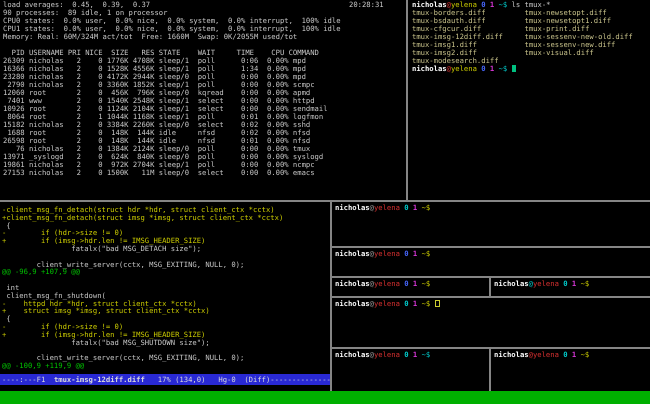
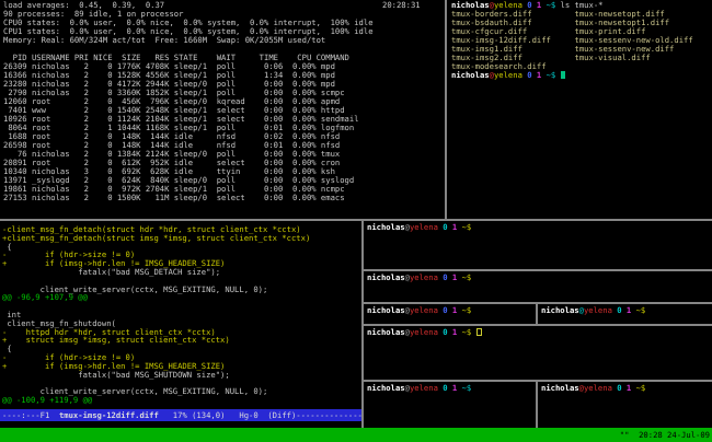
  load averages: 0.45, 0.39, 0.37
  90 processes: 89 idle, 1 on processor
  CPU0 states: 0.0% user, 0.0% nice, 0.0% system, 0.0% interrupt, 100% idle
  CPU1 states: 0.0% user, 0.0% nice, 0.0% system, 0.0% interrupt, 100% idle
  Memory: Real: 60M/324M act/tot Free: 1660M Swap: 0K/2055M used/tot
  PID USERNAME PRI NICE SIZE RES STATE WAIT TIME CPU COMMAND
  26309 nicholas 2 0 1776K 4708K sleep/1 poll 0:06 0.00% mpd
  16366 nicholas 2 0 1528K 4556K sleep/1 poll 1:34 0.00% mpd
  23280 nicholas 2 0 4172K 2944K sleep/0 poll 0:00 0.00% mpd
  2790 nicholas 2 0 3360K 1852K sleep/1 poll 0:00 0.00% scmpc
  12060 root 2 0 456K 796K sleep/0 kqread 0:00 0.00% apmd
  7401 www 2 0 1540K 2548K sleep/1 select 0:00 0.00% httpd
  10926 root 2 0 1124K 2104K sleep/1 select 0:00 0.00% sendmail
  8064 root 2 1 1044K 1168K sleep/1 poll 0:01 0.00% logfmon
- 15182 nicholas 2 0 3384K 2260K sleep/0 select 0:02 0.00% sshd
  1688 root 2 0 148K 144K idle nfsd 0:02 0.00% nfsd
  26598 root 2 0 148K 144K idle nfsd 0:01 0.00% nfsd
  76 nicholas 2 0 1384K 2124K sleep/0 poll 0:00 0.00% tmux
+ 20891 root 2 0 612K 952K idle select 0:00 0.00% cron
+ 10340 nicholas 3 0 692K 628K idle ttyin 0:00 0.00% ksh
  13971 _syslogd 2 0 624K 840K sleep/0 poll 0:00 0.00% syslogd
  19861 nicholas 2 0 972K 2704K sleep/1 poll 0:00 0.00% ncmpc
  27153 nicholas 2 0 1500K 11M sleep/0 select 0:00 0.00% emacs
  20:28:31
  nicholas@yelena 0 1 ~$ ls tmux-*
  tmux-borders.diff tmux-newsetopt.diff
  tmux-bsdauth.diff tmux-newsetopt1.diff
  tmux-cfgcur.diff tmux-print.diff
  tmux-imsg-12diff.diff tmux-sessenv-new-old.diff
  tmux-imsg1.diff tmux-sessenv-new.diff
  tmux-imsg2.diff tmux-visual.diff
  tmux-modesearch.diff
  nicholas@yelena 0 1 ~$
  -client_msg_fn_detach(struct hdr *hdr, struct client_ctx *cctx)
  +client_msg_fn_detach(struct imsg *imsg, struct client_ctx *cctx)
  {
  - if (hdr->size != 0)
  + if (imsg->hdr.len != IMSG_HEADER_SIZE)
  fatalx("bad MSG_DETACH size");
  client_write_server(cctx, MSG_EXITING, NULL, 0);
  @@ -96,9 +107,9 @@
  int
  client_msg_fn_shutdown(
  - httpd hdr *hdr, struct client_ctx *cctx)
  + struct imsg *imsg, struct client_ctx *cctx)
  {
  - if (hdr->size != 0)
  + if (imsg->hdr.len != IMSG_HEADER_SIZE)
  fatalx("bad MSG_SHUTDOWN size");
  client_write_server(cctx, MSG_EXITING, NULL, 0);
  @@ -100,9 +119,9 @@
  nicholas@yelena 0 1 ~$
  nicholas@yelena 0 1 ~$
  nicholas@yelena 0 1 ~$
  nicholas@yelena 0 1 ~$
  nicholas@yelena 0 1 ~$
  nicholas@yelena 0 1 ~$
  nicholas@yelena 0 1 ~$
+ "" 20:28 24-Jul-09
